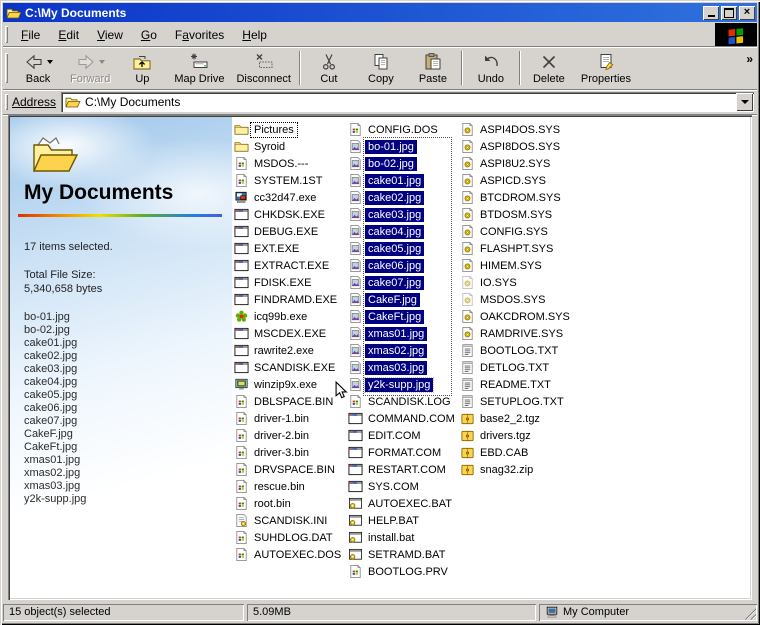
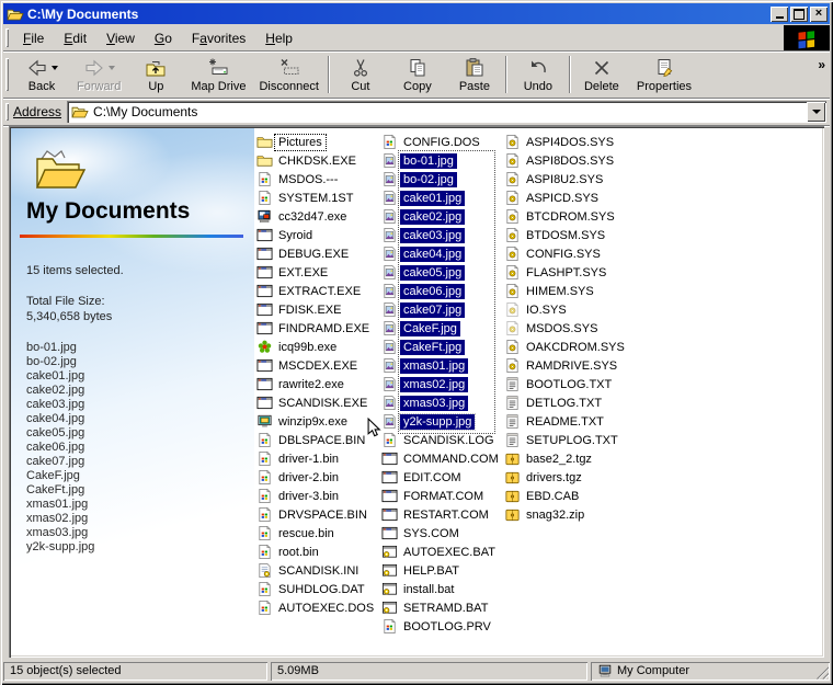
  C:\My Documents
  ×
  File
  Edit
  View
  Go
  Favorites
  Help
  Back
  Forward
  Up
  Map Drive
  Disconnect
  Cut
  Copy
  Paste
  Undo
  Delete
  Properties
  »
  Address
  C:\My Documents
  My Documents
- 17 items selected.
+ 15 items selected.
  Total File Size:
  5,340,658 bytes
  bo-01.jpg
  bo-02.jpg
  cake01.jpg
  cake02.jpg
  cake03.jpg
  cake04.jpg
  cake05.jpg
  cake06.jpg
  cake07.jpg
  CakeF.jpg
  CakeFt.jpg
  xmas01.jpg
  xmas02.jpg
  xmas03.jpg
  y2k-supp.jpg
  Pictures
- Syroid
+ CHKDSK.EXE
  MSDOS.---
  SYSTEM.1ST
  cc32d47.exe
- CHKDSK.EXE
+ Syroid
  DEBUG.EXE
  EXT.EXE
  EXTRACT.EXE
  FDISK.EXE
  FINDRAMD.EXE
  icq99b.exe
  MSCDEX.EXE
  rawrite2.exe
  SCANDISK.EXE
  winzip9x.exe
  DBLSPACE.BIN
  driver-1.bin
  driver-2.bin
  driver-3.bin
  DRVSPACE.BIN
  rescue.bin
  root.bin
  SCANDISK.INI
  SUHDLOG.DAT
  AUTOEXEC.DOS
  CONFIG.DOS
  bo-01.jpg
  bo-02.jpg
  cake01.jpg
  cake02.jpg
  cake03.jpg
  cake04.jpg
  cake05.jpg
  cake06.jpg
  cake07.jpg
  CakeF.jpg
  CakeFt.jpg
  xmas01.jpg
  xmas02.jpg
  xmas03.jpg
  y2k-supp.jpg
  SCANDISK.LOG
  COMMAND.COM
  EDIT.COM
  FORMAT.COM
  RESTART.COM
  SYS.COM
  AUTOEXEC.BAT
  HELP.BAT
  install.bat
  SETRAMD.BAT
  BOOTLOG.PRV
  ASPI4DOS.SYS
  ASPI8DOS.SYS
  ASPI8U2.SYS
  ASPICD.SYS
  BTCDROM.SYS
  BTDOSM.SYS
  CONFIG.SYS
  FLASHPT.SYS
  HIMEM.SYS
  IO.SYS
  MSDOS.SYS
  OAKCDROM.SYS
  RAMDRIVE.SYS
  BOOTLOG.TXT
  DETLOG.TXT
  README.TXT
  SETUPLOG.TXT
  base2_2.tgz
  drivers.tgz
  EBD.CAB
  snag32.zip
  15 object(s) selected
  5.09MB
  My Computer
